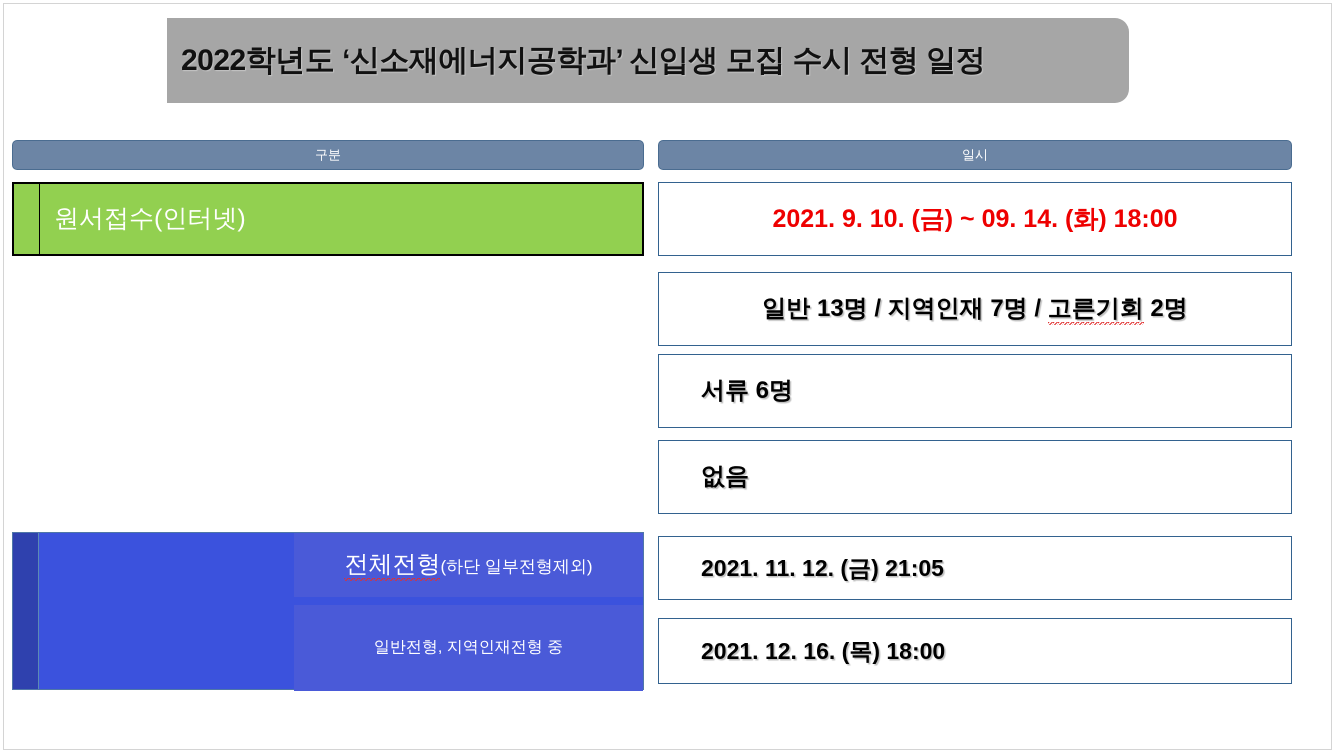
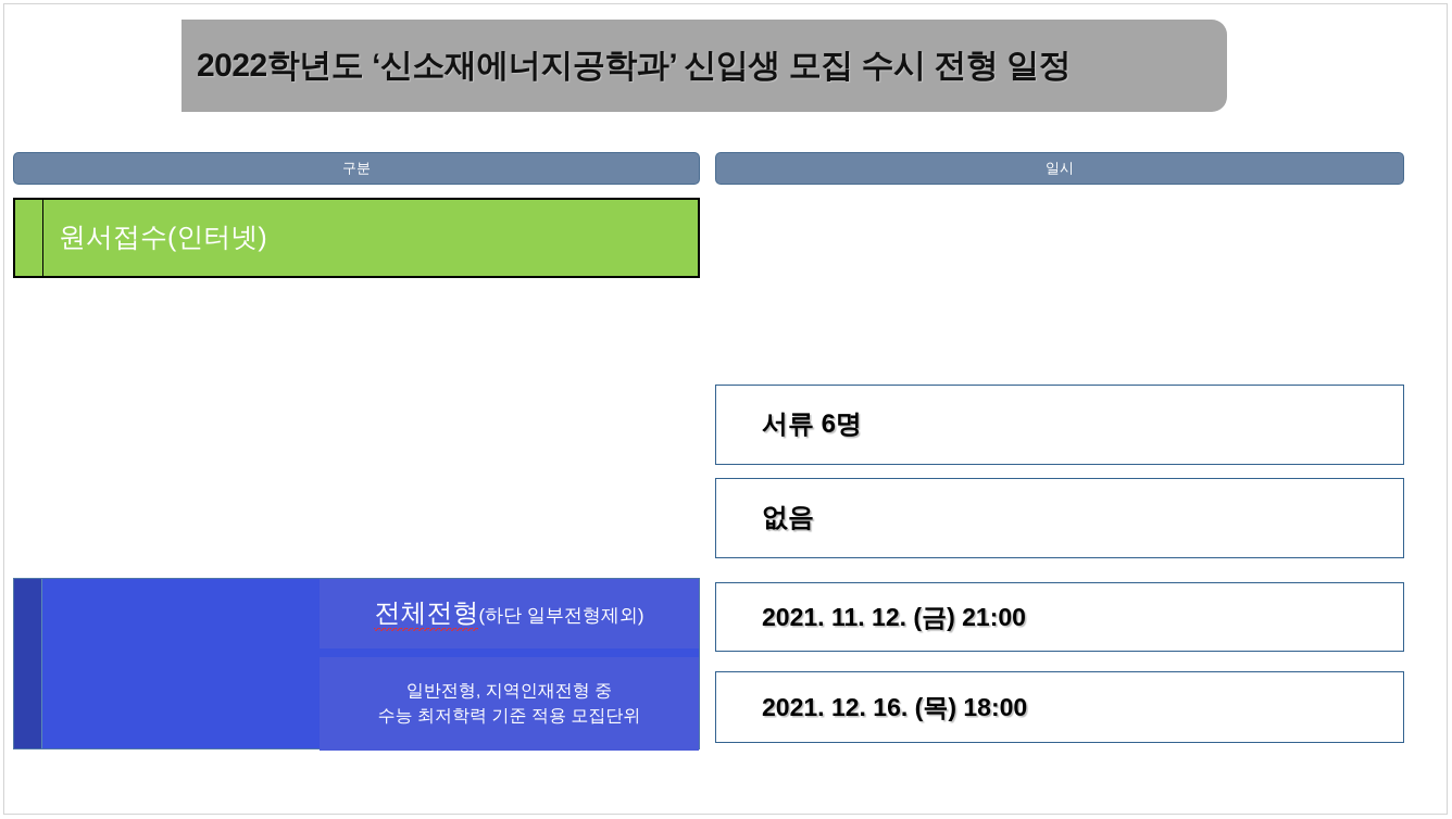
  2022학년도 ‘신소재에너지공학과’ 신입생 모집 수시 전형 일정
  구분
  일시
  원서접수(인터넷)
- 2021. 9. 10. (금) ~ 09. 14. (화) 18:00
- 일반 13명 / 지역인재 7명 / 고른기회 2명
  서류 6명
  없음
  전체전형(하단 일부전형제외)
  일반전형, 지역인재전형 중
+ 수능 최저학력 기준 적용 모집단위
- 2021. 11. 12. (금) 21:05
+ 2021. 11. 12. (금) 21:00
  2021. 12. 16. (목) 18:00
